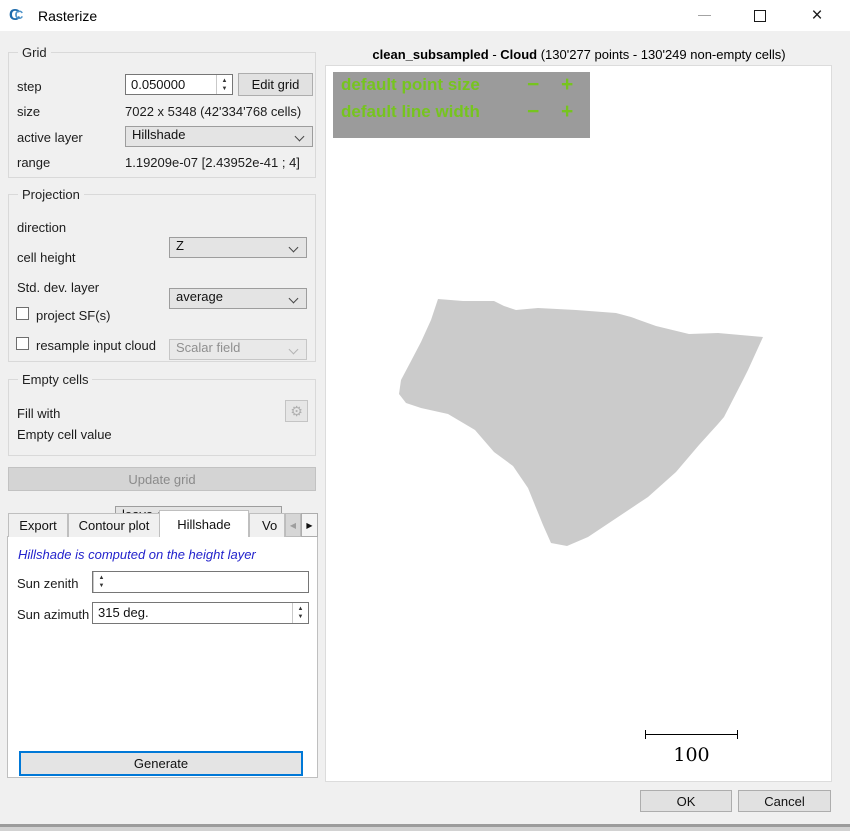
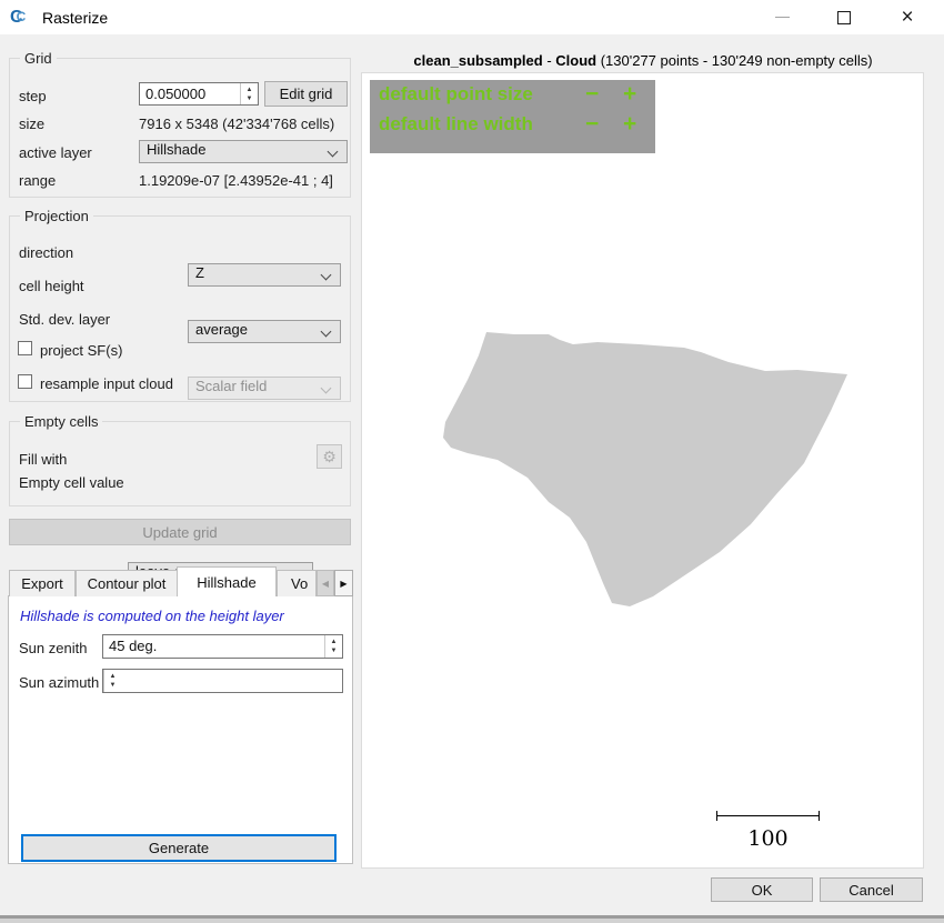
  CC
  Rasterize
  ×
  Grid
  step
  0.050000
  Edit grid
  size
- 7022 x 5348 (42'334'768 cells)
+ 7916 x 5348 (42'334'768 cells)
  active layer
  Hillshade
  range
  1.19209e-07 [2.43952e-41 ; 4]
  Projection
  direction
  Z
  cell height
  average
  Std. dev. layer
  Scalar field
  project SF(s)
  resample input cloud
  Empty cells
  Fill with
  ⚙
  Empty cell value
  Update grid
  Export
  Contour plot
  Hillshade
  Vo
  ◀
  ▶
  Hillshade is computed on the height layer
  Sun zenith
+ 45 deg.
  Sun azimuth
- 315 deg.
  Generate
  clean_subsampled - Cloud (130'277 points - 130'249 non-empty cells)
  default point size
  −
  +
  default line width
  −
  +
  100
  OK
  Cancel
